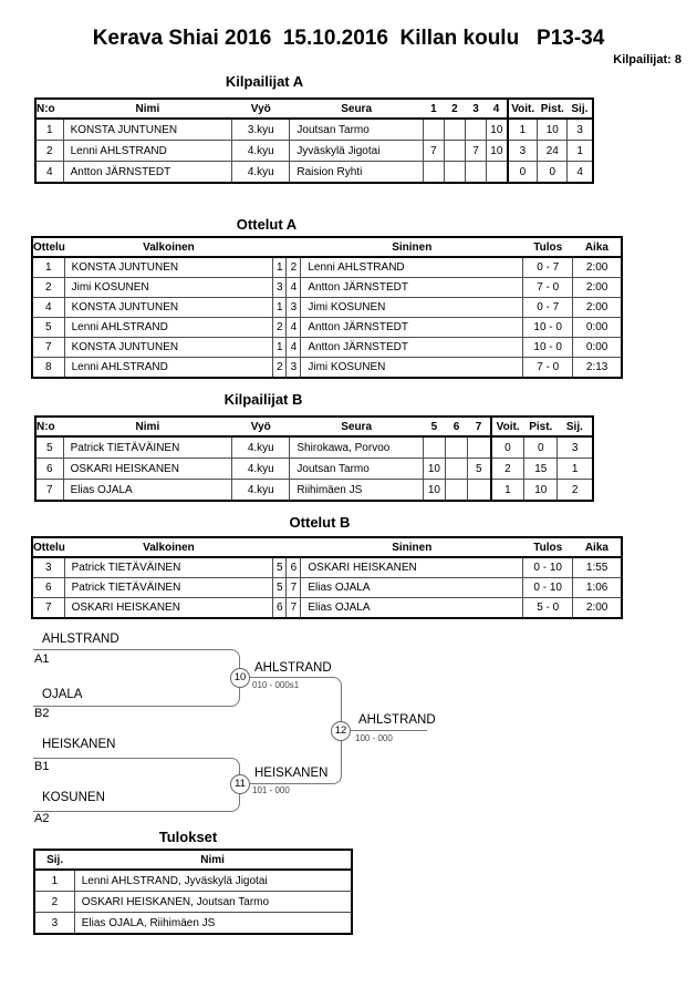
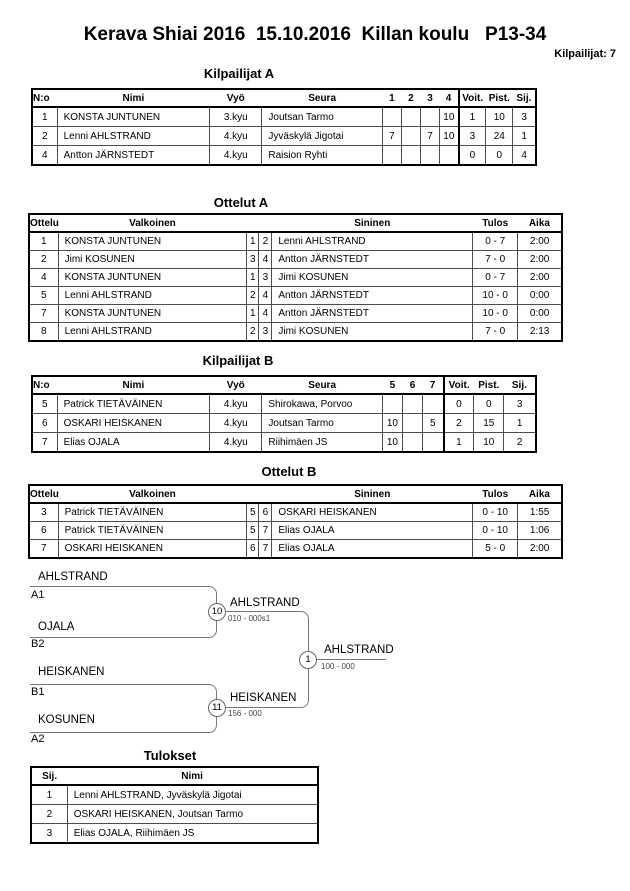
  Kerava Shiai 2016 15.10.2016 Killan koulu P13-34
- Kilpailijat: 8
+ Kilpailijat: 7
  Kilpailijat A
  N:o	Nimi	Vyö	Seura	1	2	3	4	Voit.	Pist.	Sij.
  1	KONSTA JUNTUNEN	3.kyu	Joutsan Tarmo				10	1	10	3
  2	Lenni AHLSTRAND	4.kyu	Jyväskylä Jigotai	7		7	10	3	24	1
  4	Antton JÄRNSTEDT	4.kyu	Raision Ryhti					0	0	4
  Ottelut A
  Ottelu	Valkoinen			Sininen	Tulos	Aika
  1	KONSTA JUNTUNEN	1	2	Lenni AHLSTRAND	0 - 7	2:00
  2	Jimi KOSUNEN	3	4	Antton JÄRNSTEDT	7 - 0	2:00
  4	KONSTA JUNTUNEN	1	3	Jimi KOSUNEN	0 - 7	2:00
  5	Lenni AHLSTRAND	2	4	Antton JÄRNSTEDT	10 - 0	0:00
  7	KONSTA JUNTUNEN	1	4	Antton JÄRNSTEDT	10 - 0	0:00
  8	Lenni AHLSTRAND	2	3	Jimi KOSUNEN	7 - 0	2:13
  Kilpailijat B
  N:o	Nimi	Vyö	Seura	5	6	7	Voit.	Pist.	Sij.
  5	Patrick TIETÄVÄINEN	4.kyu	Shirokawa, Porvoo				0	0	3
  6	OSKARI HEISKANEN	4.kyu	Joutsan Tarmo	10		5	2	15	1
  7	Elias OJALA	4.kyu	Riihimäen JS	10			1	10	2
  Ottelut B
  Ottelu	Valkoinen			Sininen	Tulos	Aika
  3	Patrick TIETÄVÄINEN	5	6	OSKARI HEISKANEN	0 - 10	1:55
  6	Patrick TIETÄVÄINEN	5	7	Elias OJALA	0 - 10	1:06
  7	OSKARI HEISKANEN	6	7	Elias OJALA	5 - 0	2:00
  AHLSTRAND
  A1
  OJALA
  B2
  10
  AHLSTRAND
  010 - 000s1
  HEISKANEN
  B1
  KOSUNEN
  A2
  11
  HEISKANEN
- 101 - 000
+ 156 - 000
- 12
+ 1
  AHLSTRAND
  100 - 000
  Tulokset
  Sij.	Nimi
  1	Lenni AHLSTRAND, Jyväskylä Jigotai
  2	OSKARI HEISKANEN, Joutsan Tarmo
  3	Elias OJALA, Riihimäen JS
